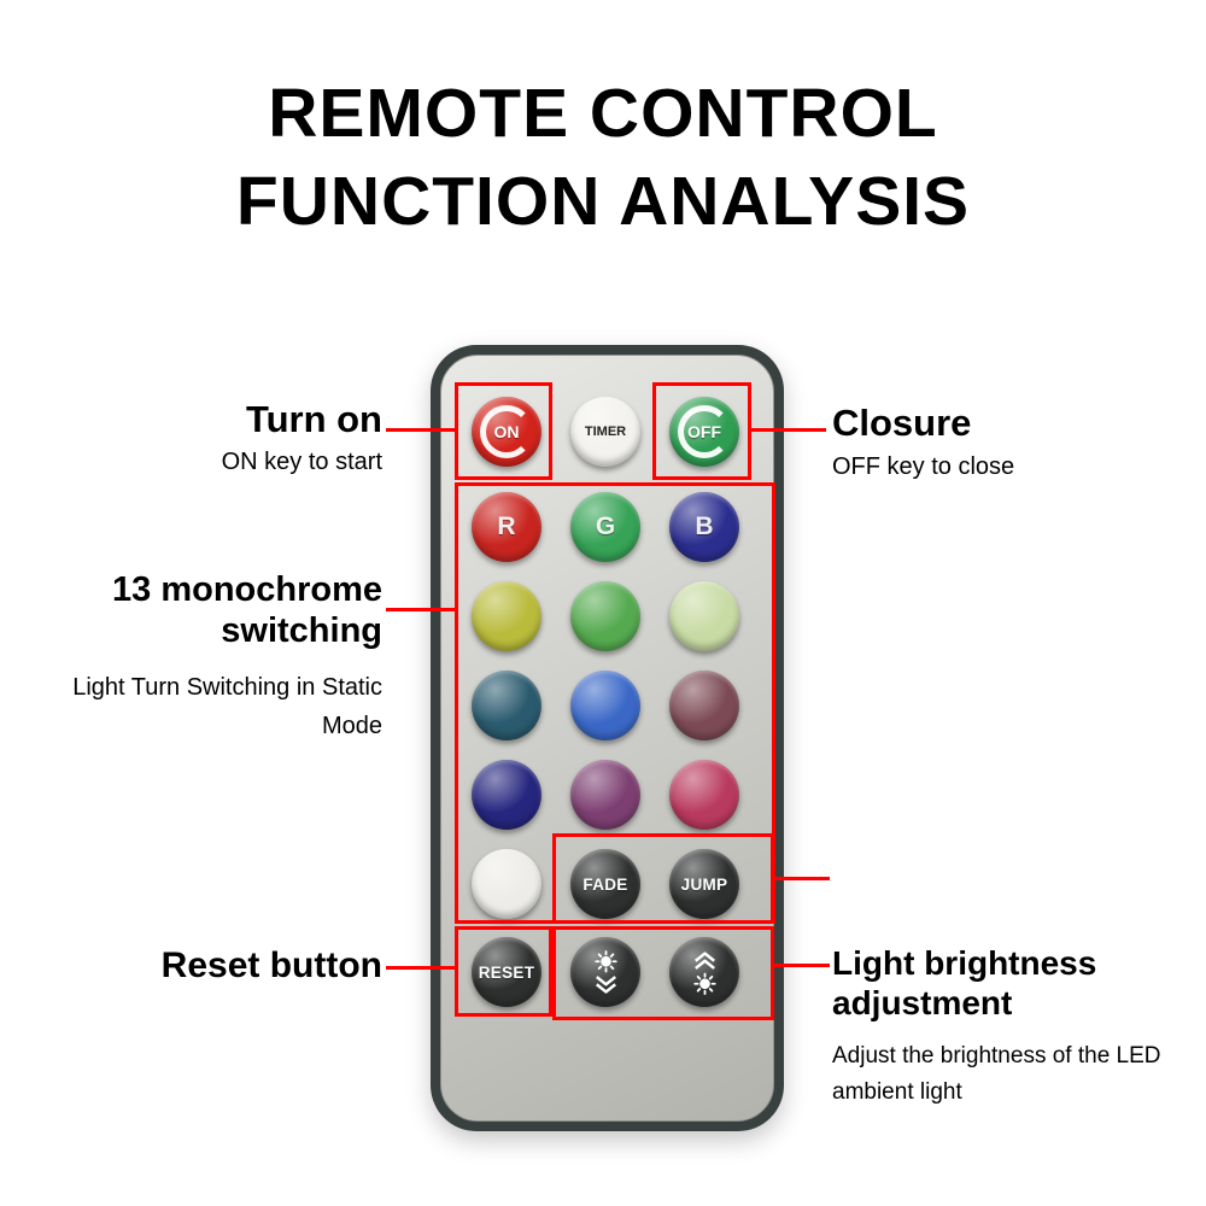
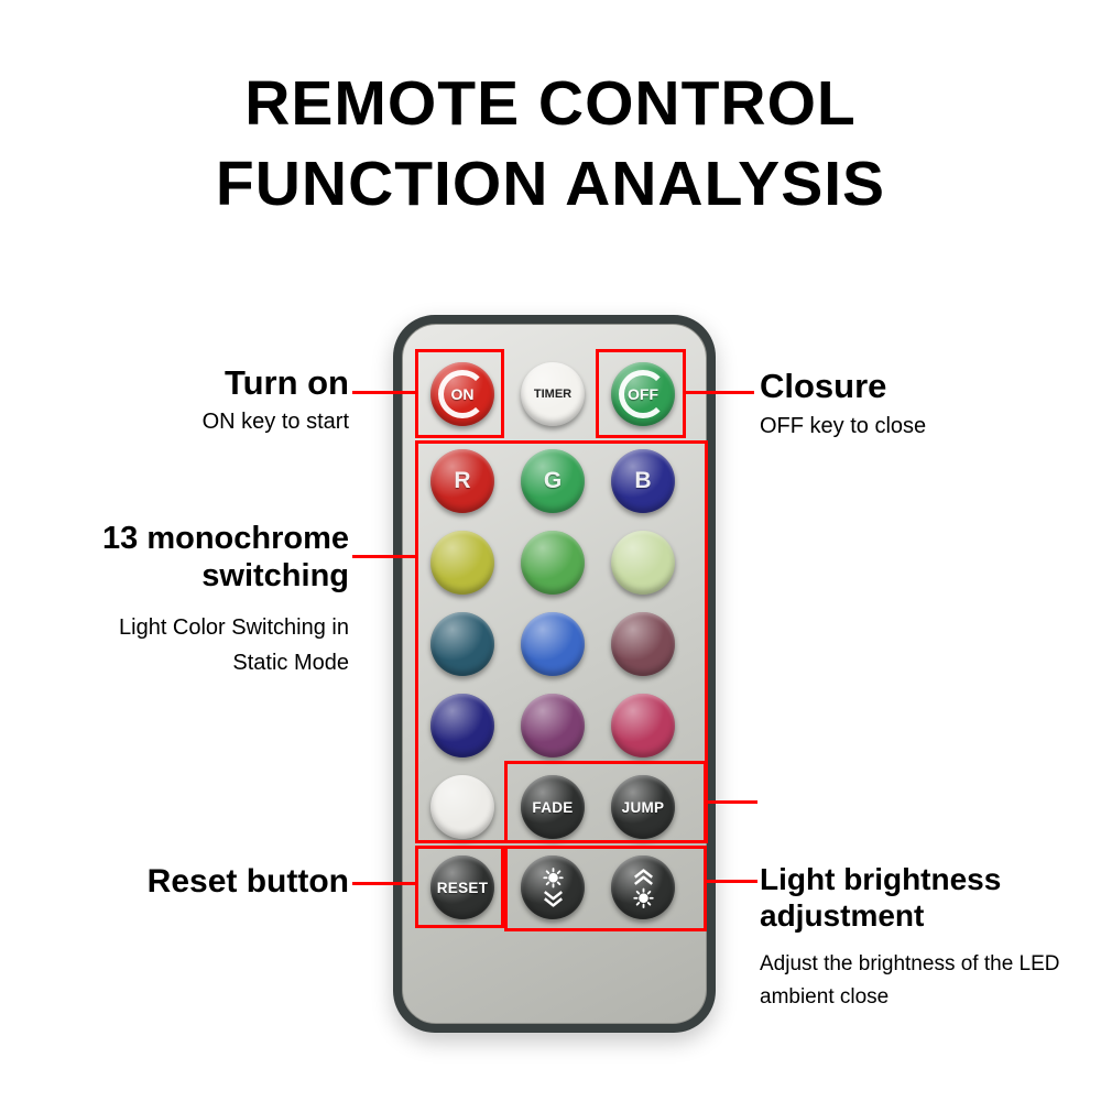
  REMOTE CONTROL
  FUNCTION ANALYSIS
  ON
  TIMER
  OFF
  R
  G
  B
  FADE
  JUMP
  RESET
  Turn on
  ON key to start
  Closure
  OFF key to close
  13 monochrome switching
- Light Turn Switching in Static Mode
+ Light Color Switching in Static Mode
  Reset button
  Light brightness adjustment
- Adjust the brightness of the LED ambient light
+ Adjust the brightness of the LED ambient close
